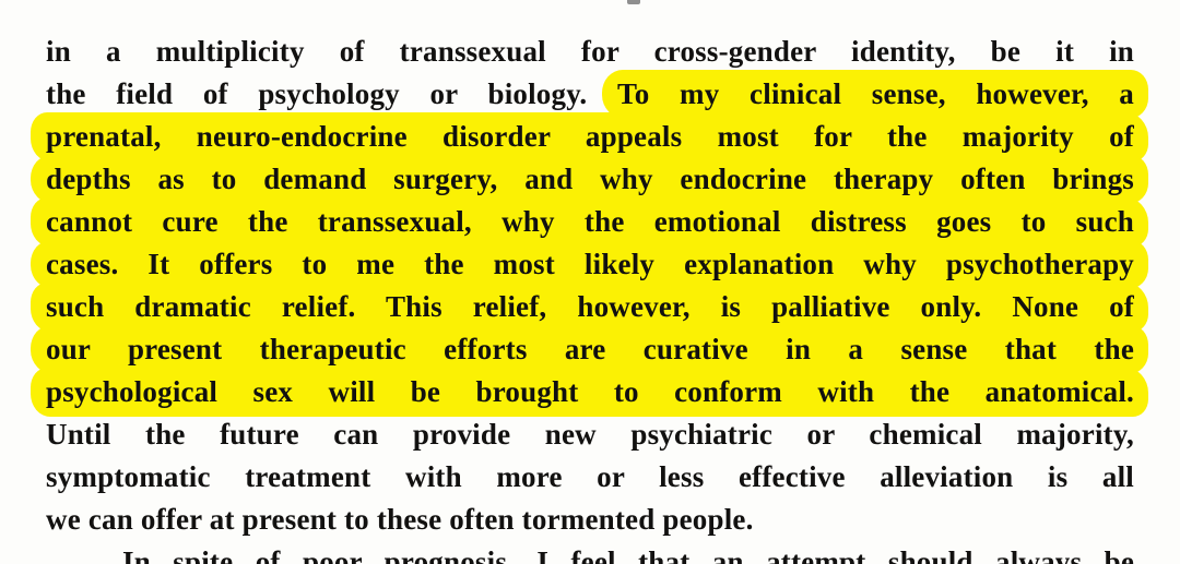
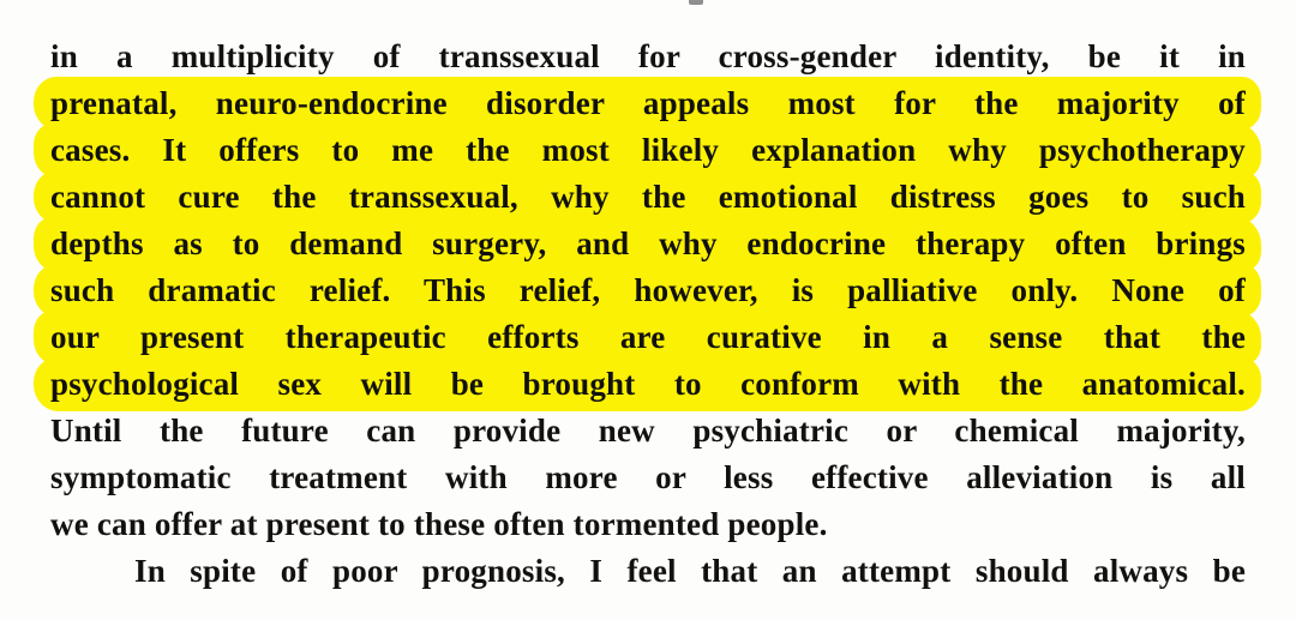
  in a multiplicity of transsexual for cross-gender identity, be it in
- the field of psychology or biology. To my clinical sense, however, a
  prenatal, neuro-endocrine disorder appeals most for the majority of
- depths as to demand surgery, and why endocrine therapy often brings
+ cases. It offers to me the most likely explanation why psychotherapy
  cannot cure the transsexual, why the emotional distress goes to such
- cases. It offers to me the most likely explanation why psychotherapy
+ depths as to demand surgery, and why endocrine therapy often brings
  such dramatic relief. This relief, however, is palliative only. None of
  our present therapeutic efforts are curative in a sense that the
  psychological sex will be brought to conform with the anatomical.
  Until the future can provide new psychiatric or chemical majority,
  symptomatic treatment with more or less effective alleviation is all
  we can offer at present to these often tormented people.
  In spite of poor prognosis, I feel that an attempt should always be
